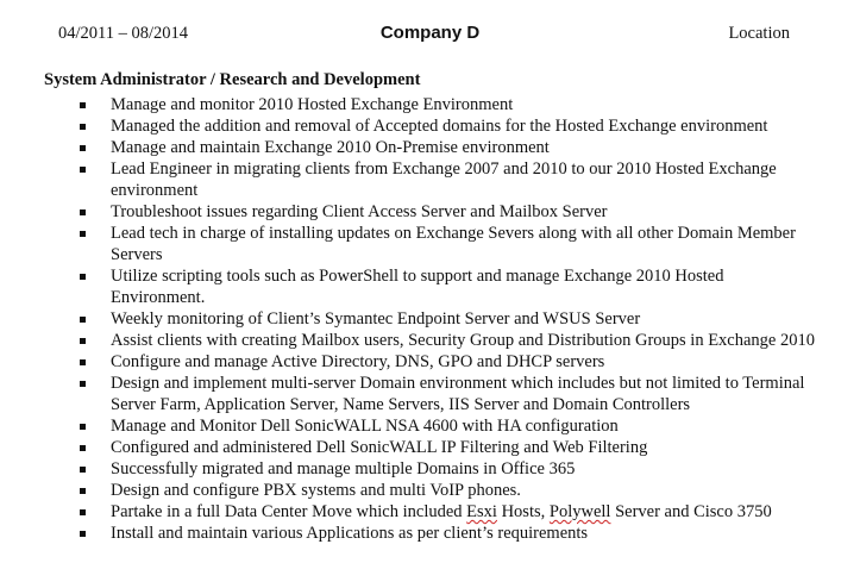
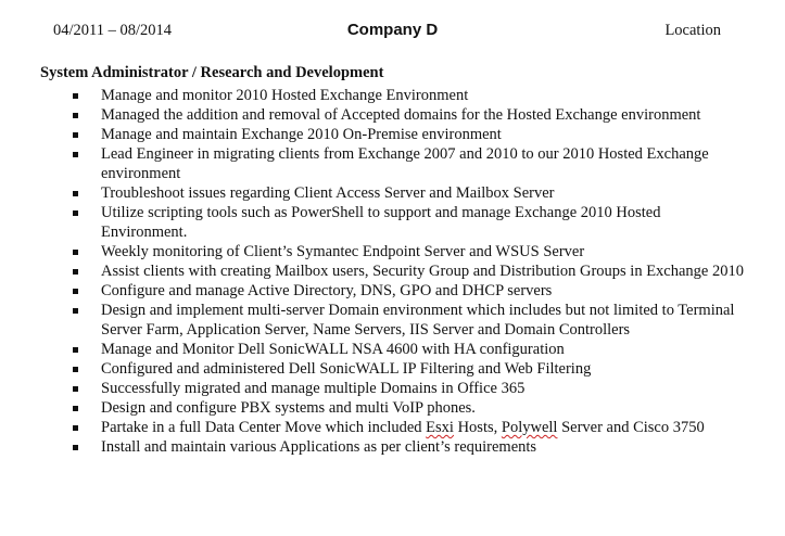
  04/2011 – 08/2014
  Company D
  Location
  System Administrator / Research and Development
  Manage and monitor 2010 Hosted Exchange Environment
  Managed the addition and removal of Accepted domains for the Hosted Exchange environment
  Manage and maintain Exchange 2010 On-Premise environment
  Lead Engineer in migrating clients from Exchange 2007 and 2010 to our 2010 Hosted Exchange environment
  Troubleshoot issues regarding Client Access Server and Mailbox Server
- Lead tech in charge of installing updates on Exchange Severs along with all other Domain Member Servers
  Utilize scripting tools such as PowerShell to support and manage Exchange 2010 Hosted Environment.
  Weekly monitoring of Client’s Symantec Endpoint Server and WSUS Server
  Assist clients with creating Mailbox users, Security Group and Distribution Groups in Exchange 2010
  Configure and manage Active Directory, DNS, GPO and DHCP servers
  Design and implement multi-server Domain environment which includes but not limited to Terminal Server Farm, Application Server, Name Servers, IIS Server and Domain Controllers
  Manage and Monitor Dell SonicWALL NSA 4600 with HA configuration
  Configured and administered Dell SonicWALL IP Filtering and Web Filtering
  Successfully migrated and manage multiple Domains in Office 365
  Design and configure PBX systems and multi VoIP phones.
  Partake in a full Data Center Move which included Esxi Hosts, Polywell Server and Cisco 3750
  Install and maintain various Applications as per client’s requirements
